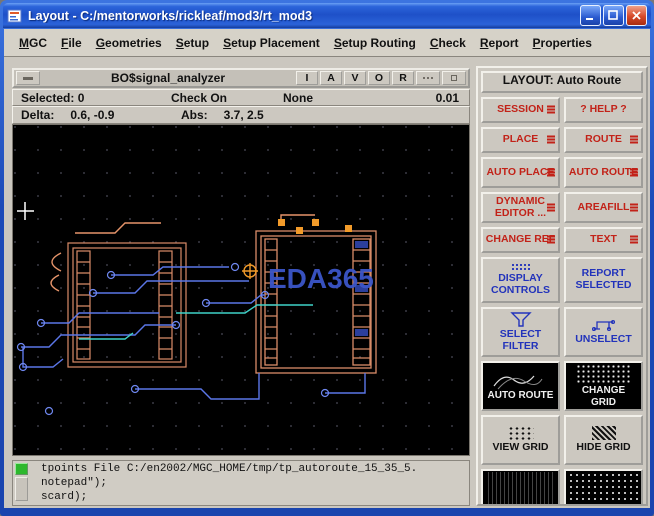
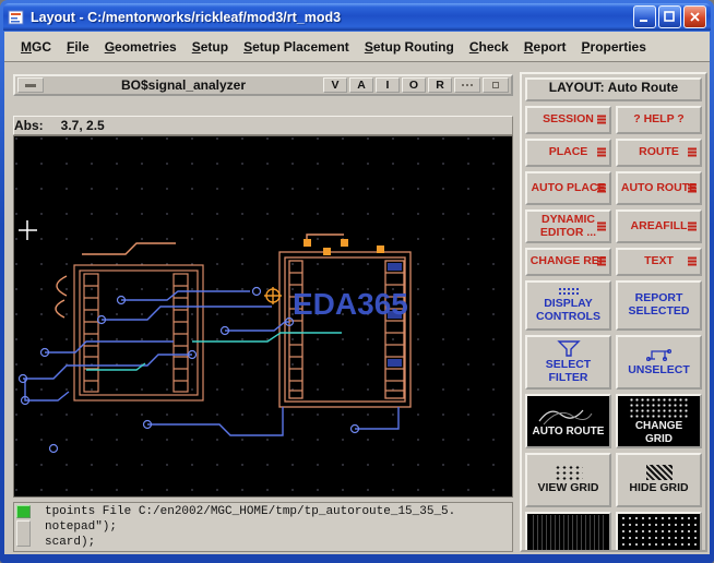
  Layout - C:/mentorworks/rickleaf/mod3/rt_mod3
  MGC
  File
  Geometries
  Setup
  Setup Placement
  Setup Routing
  Check
  Report
  Properties
  BO$signal_analyzer
- I
+ V
  A
- V
+ I
  O
  R
- Selected: 0
- Check On
- None
- 0.01
- Delta:
- 0.6, -0.9
  Abs:
  3.7, 2.5
  EDA365
  tpoints File C:/en2002/MGC_HOME/tmp/tp_autoroute_15_35_5.
  notepad");
  scard);
  LAYOUT: Auto Route
  SESSION
  ? HELP ?
  PLACE
  ROUTE
  AUTO PLAC
  AUTO ROUT
  DYNAMIC EDITOR ...
  AREAFILL
  CHANGE RE
  TEXT
  DISPLAY CONTROLS
  REPORT SELECTED
  SELECT FILTER
  UNSELECT
  AUTO ROUTE
  CHANGE GRID
  VIEW GRID
  HIDE GRID
